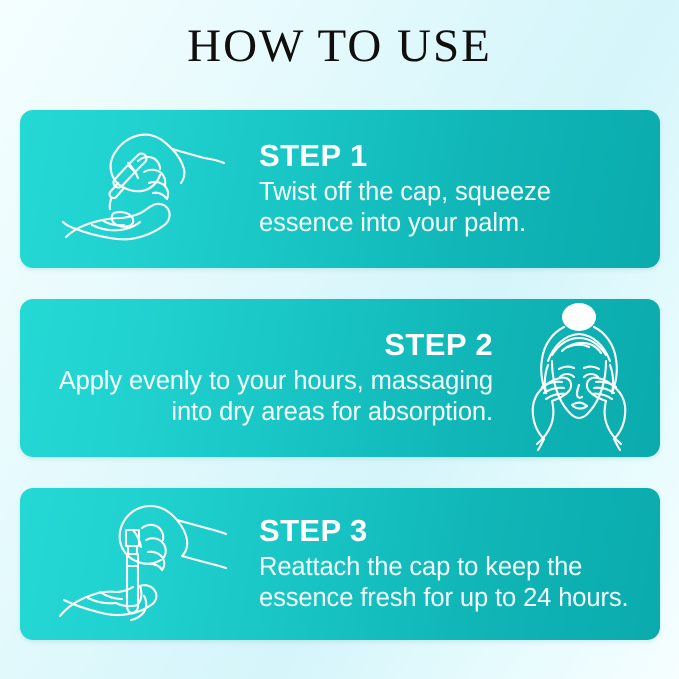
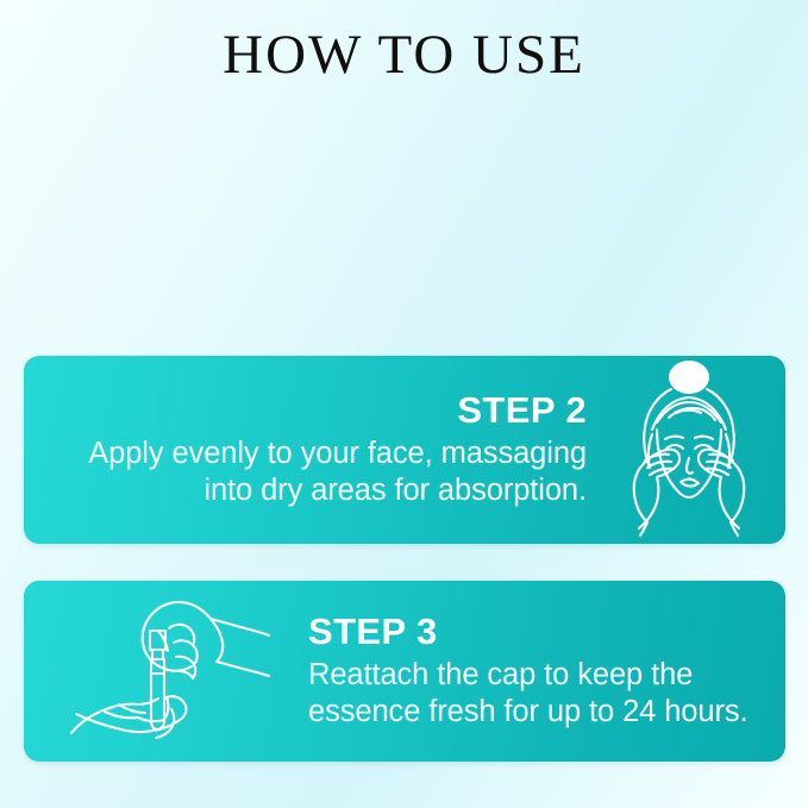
  HOW TO USE
- STEP 1
- Twist off the cap, squeeze essence into your palm.
  STEP 2
- Apply evenly to your hours, massaging into dry areas for absorption.
+ Apply evenly to your face, massaging into dry areas for absorption.
  STEP 3
  Reattach the cap to keep the essence fresh for up to 24 hours.
